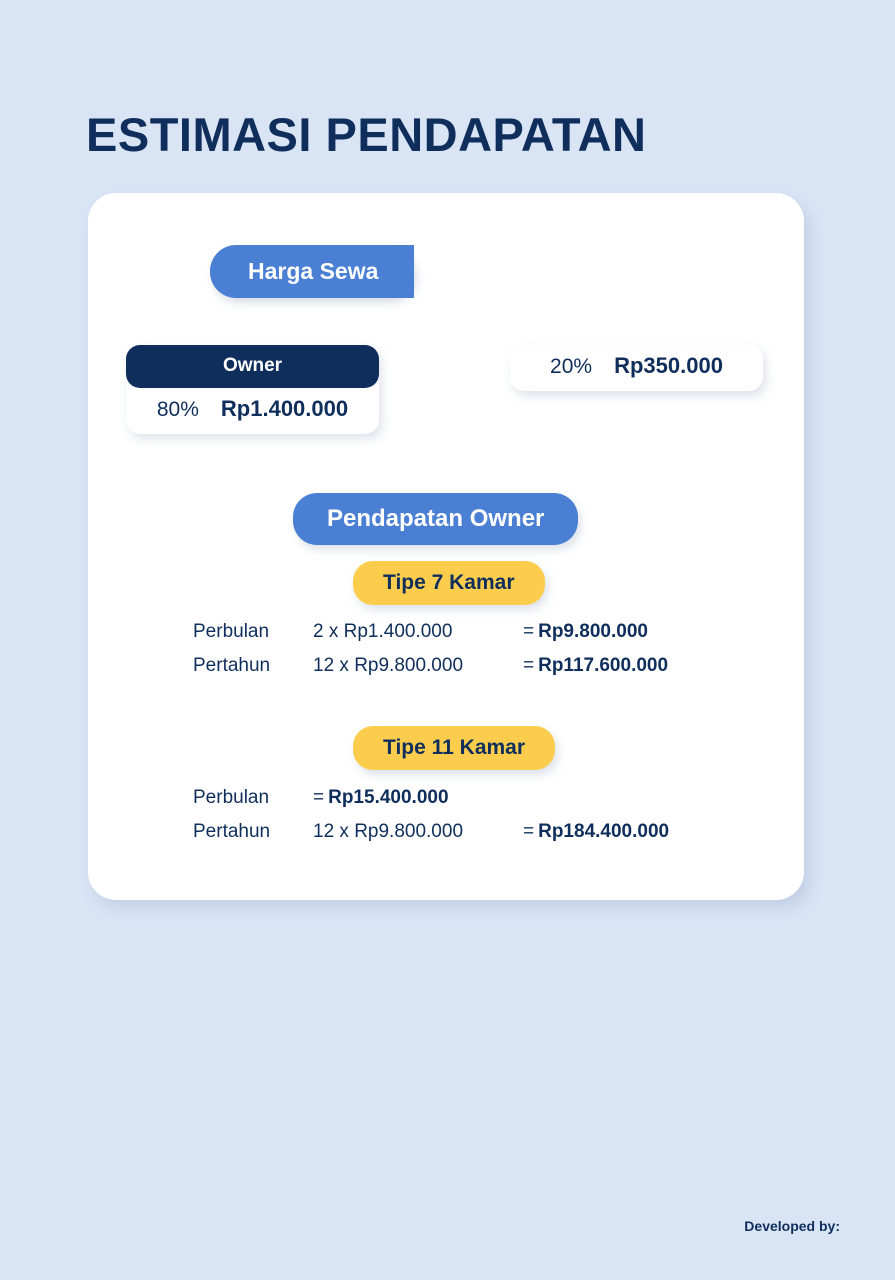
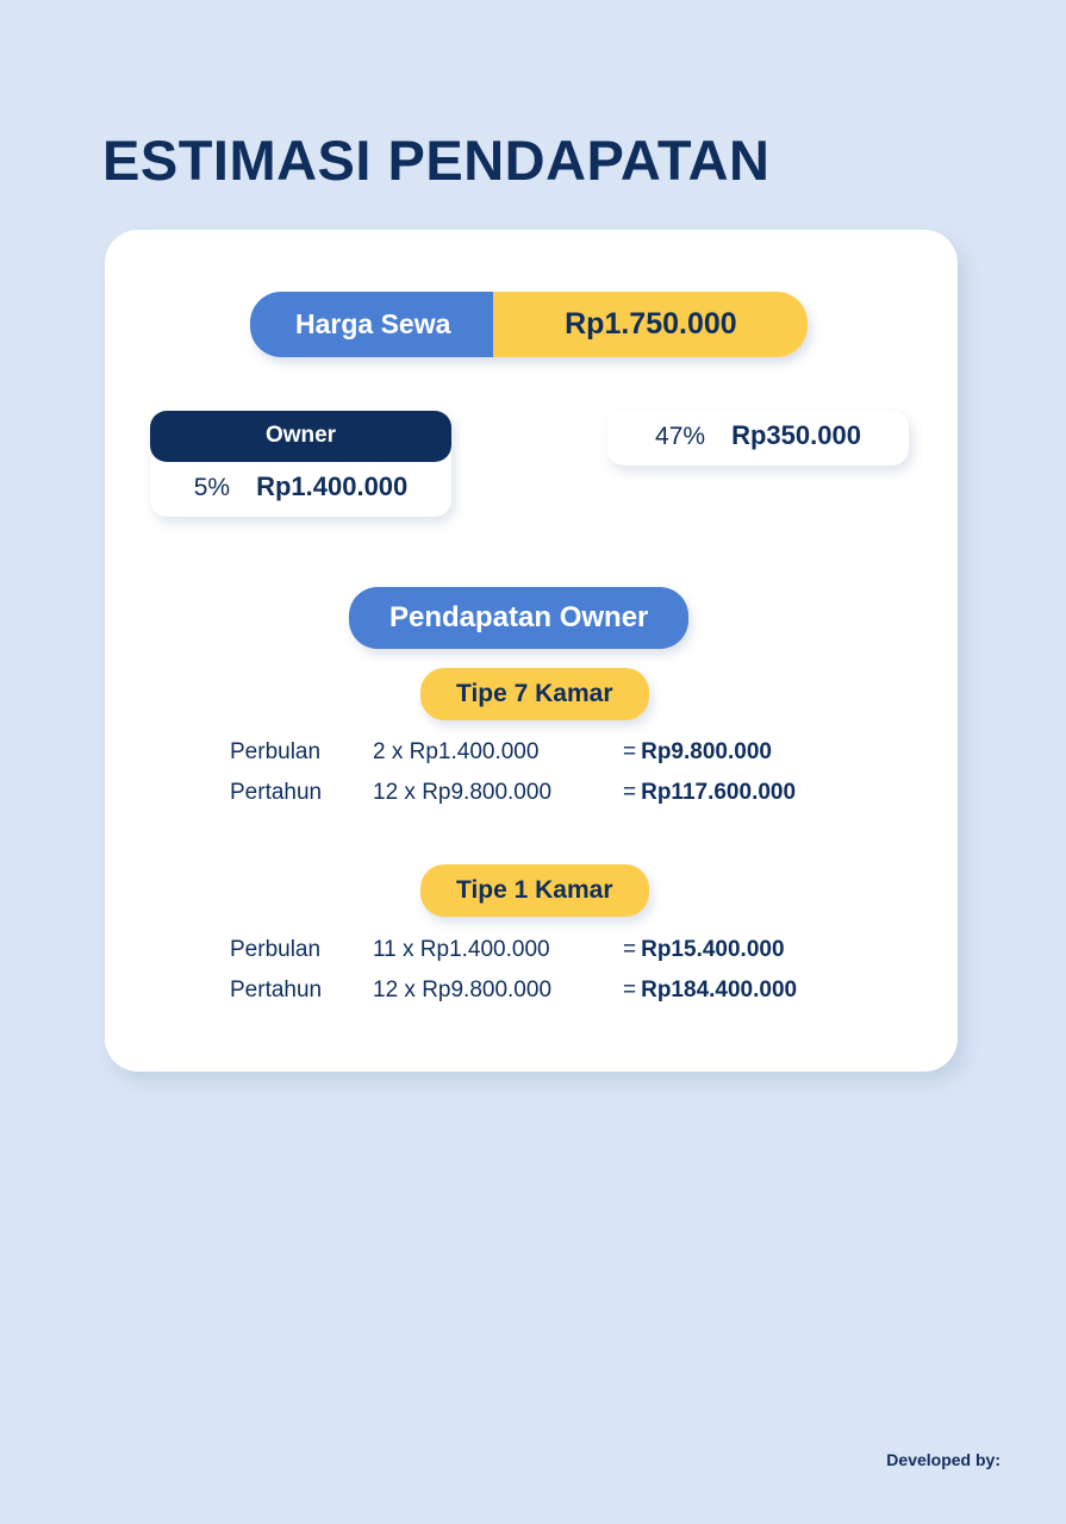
  ESTIMASI PENDAPATAN
  Harga Sewa
+ Rp1.750.000
  Owner
- 80%
+ 5%
  Rp1.400.000
- 20%
+ 47%
  Rp350.000
  Pendapatan Owner
  Tipe 7 Kamar
  Perbulan
  2 x Rp1.400.000
  = Rp9.800.000
  Pertahun
  12 x Rp9.800.000
  = Rp117.600.000
- Tipe 11 Kamar
+ Tipe 1 Kamar
  Perbulan
+ 11 x Rp1.400.000
  = Rp15.400.000
  Pertahun
  12 x Rp9.800.000
  = Rp184.400.000
  Developed by:
